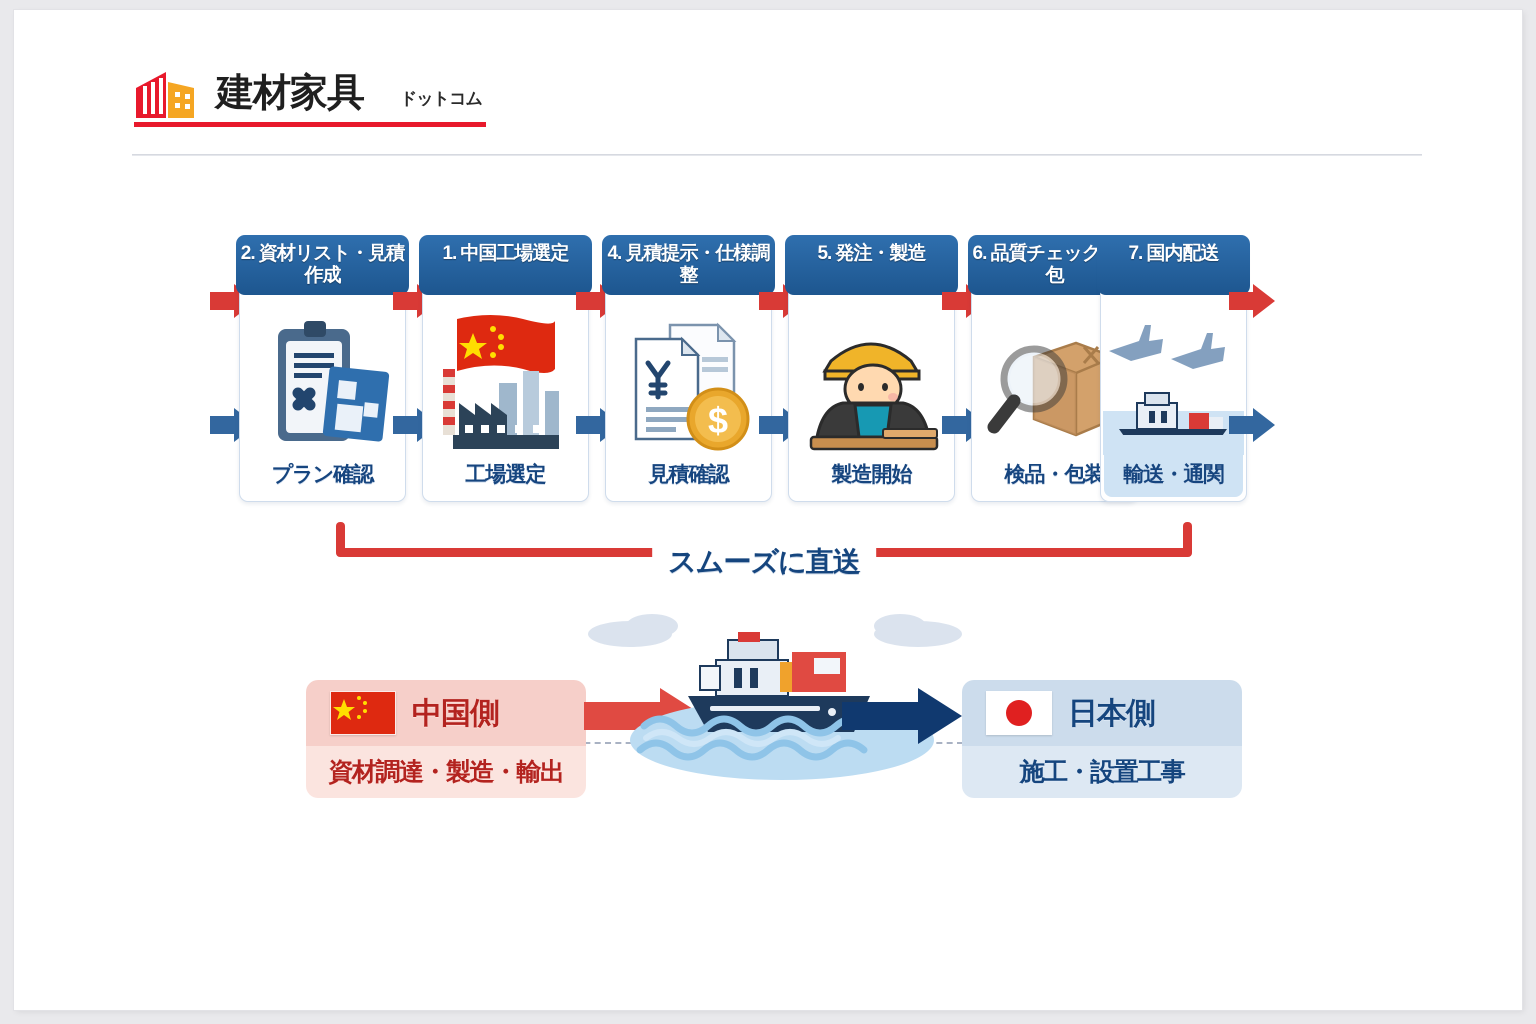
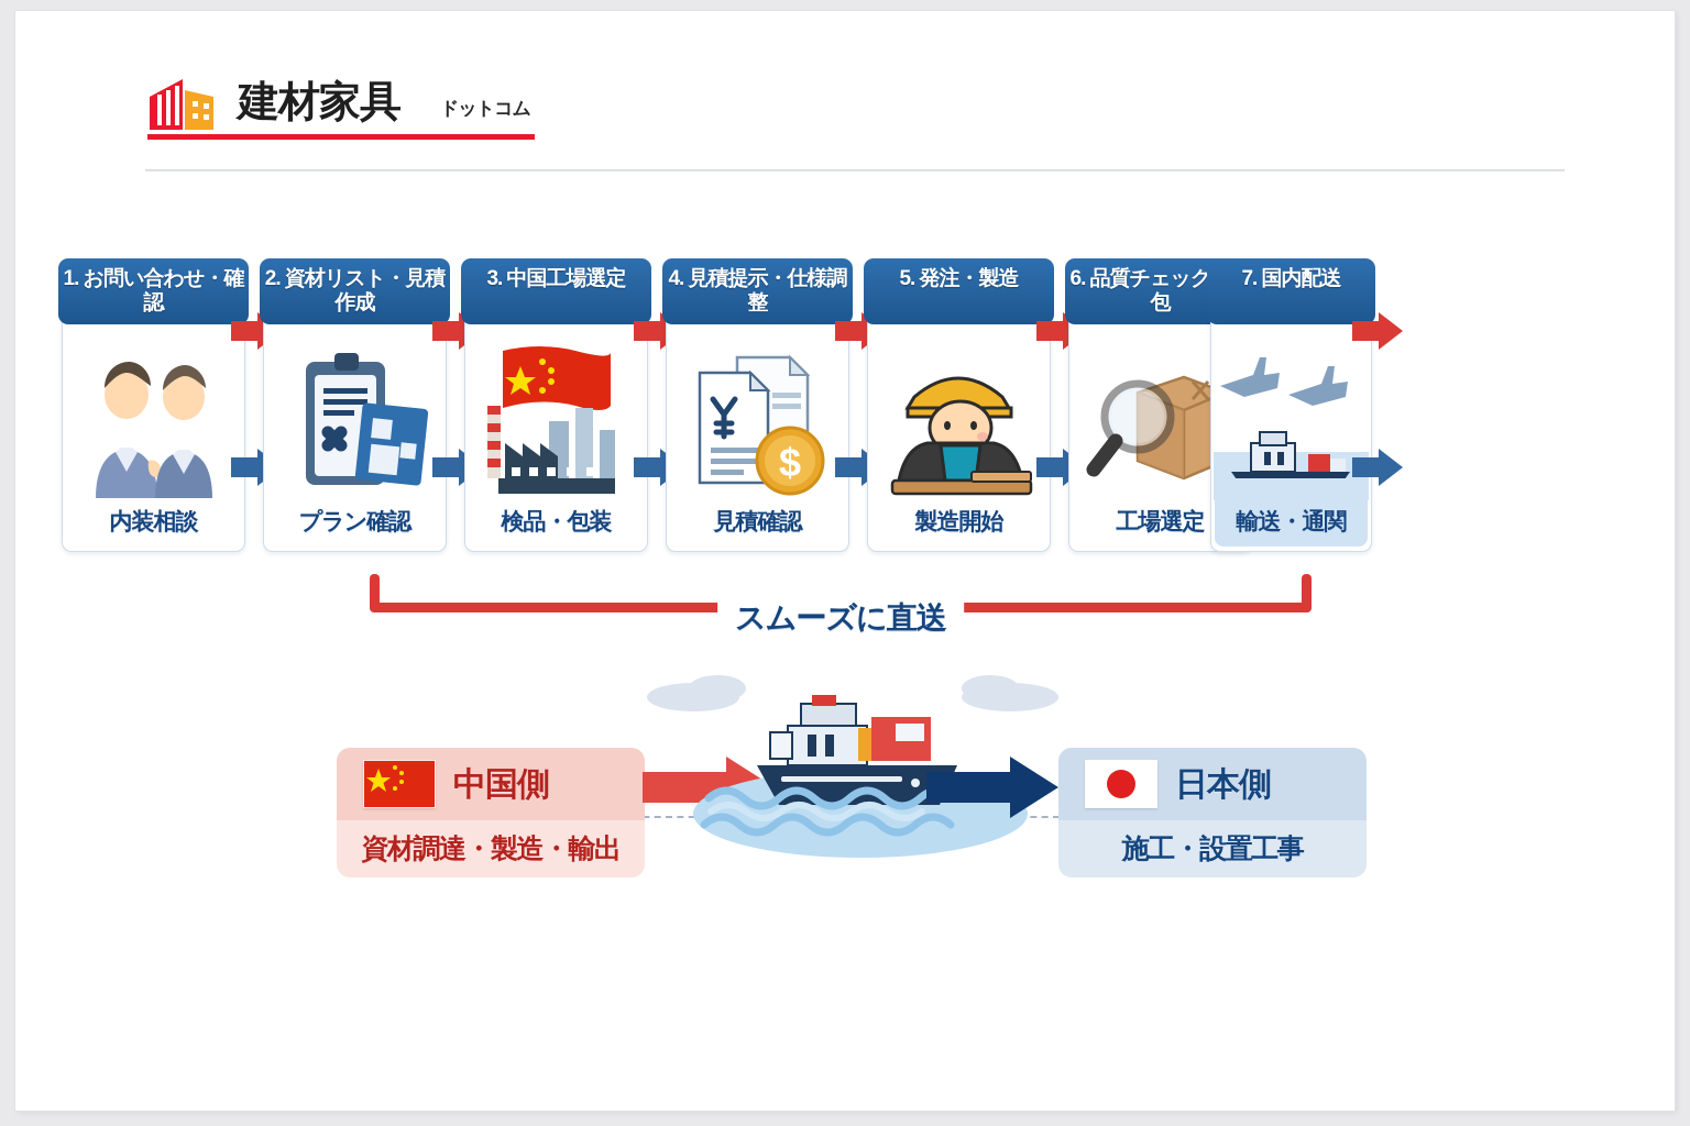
  建材家具
  ドットコム
+ 1. お問い合わせ・確認
+ 内装相談
  2. 資材リスト・見積作成
  プラン確認
- 1. 中国工場選定
+ 3. 中国工場選定
- 工場選定
+ 検品・包装
  4. 見積提示・仕様調整
  $
  見積確認
  5. 発注・製造
  製造開始
  6. 品質チェック包
- 検品・包装
+ 工場選定
  7. 国内配送
  輸送・通関
  スムーズに直送
  中国側
  資材調達・製造・輸出
  日本側
  施工・設置工事
